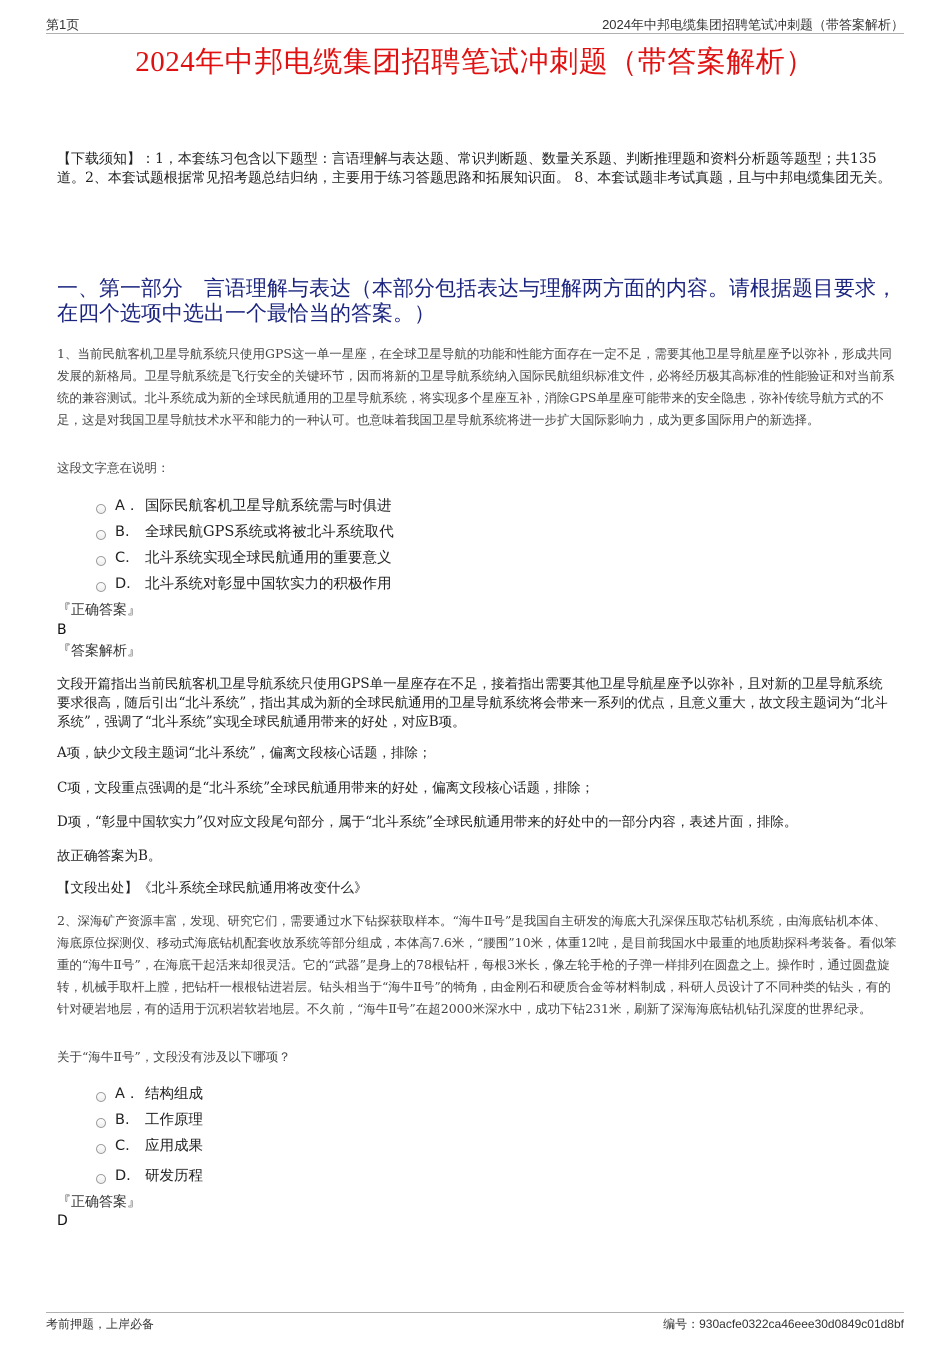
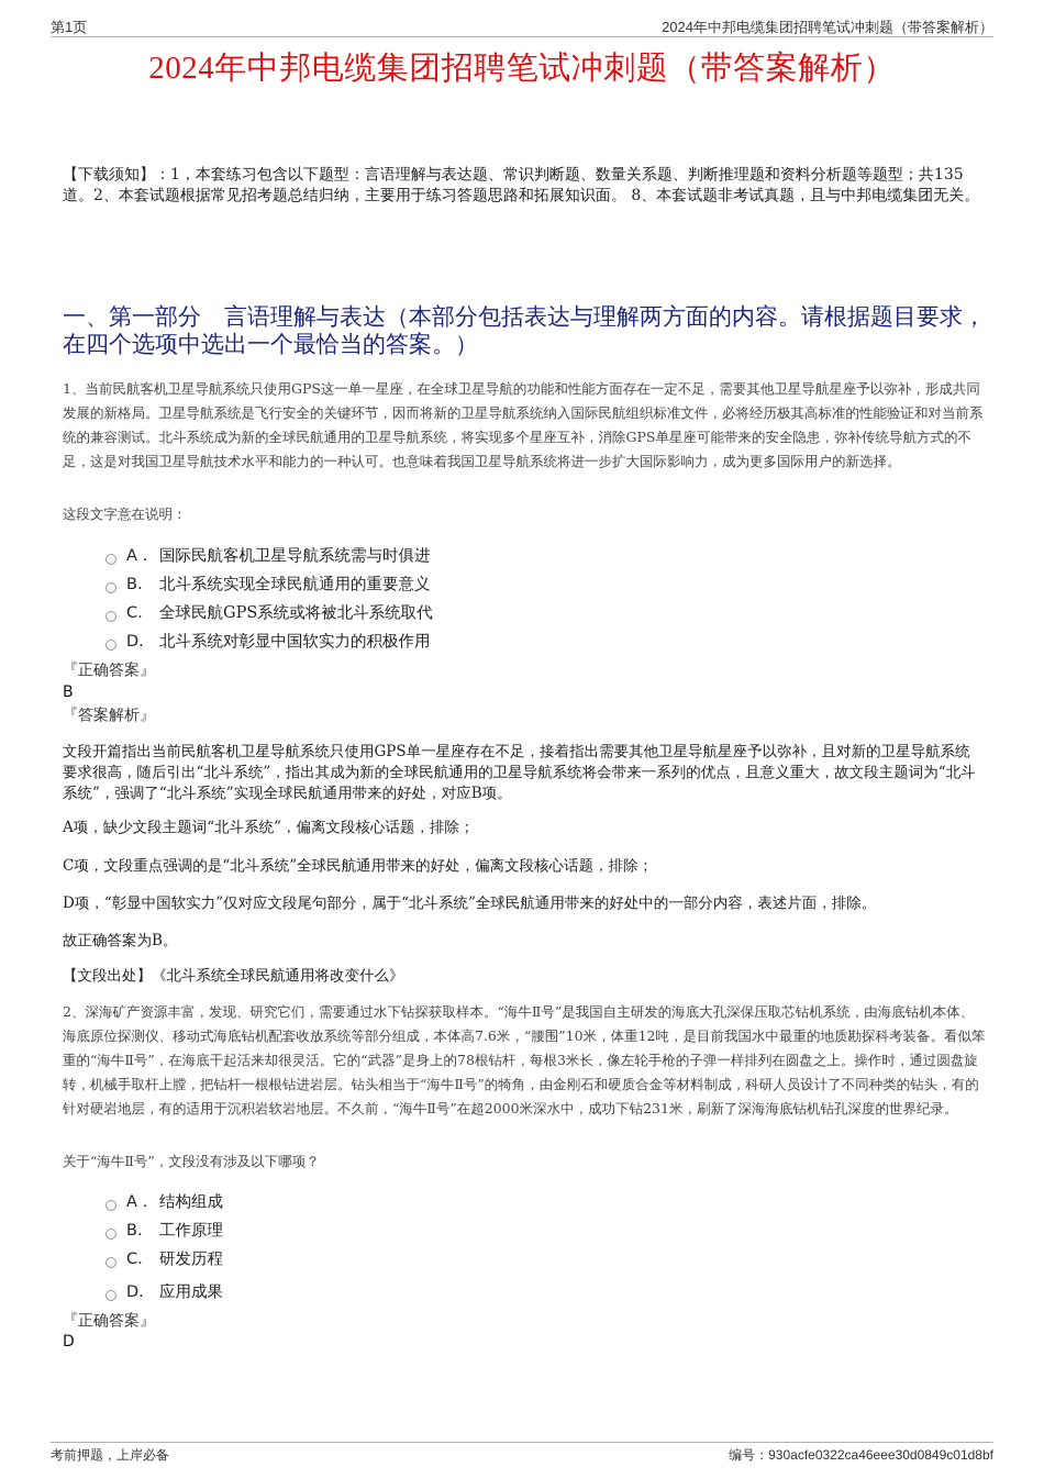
  第1页
  2024年中邦电缆集团招聘笔试冲刺题（带答案解析）
  2024年中邦电缆集团招聘笔试冲刺题（带答案解析）
  【下载须知】：1，本套练习包含以下题型：言语理解与表达题、常识判断题、数量关系题、判断推理题和资料分析题等题型；共135道。2、本套试题根据常见招考题总结归纳，主要用于练习答题思路和拓展知识面。 8、本套试题非考试真题，且与中邦电缆集团无关。
  一、第一部分 言语理解与表达（本部分包括表达与理解两方面的内容。请根据题目要求，在四个选项中选出一个最恰当的答案。）
  1、当前民航客机卫星导航系统只使用GPS这一单一星座，在全球卫星导航的功能和性能方面存在一定不足，需要其他卫星导航星座予以弥补，形成共同发展的新格局。卫星导航系统是飞行安全的关键环节，因而将新的卫星导航系统纳入国际民航组织标准文件，必将经历极其高标准的性能验证和对当前系统的兼容测试。北斗系统成为新的全球民航通用的卫星导航系统，将实现多个星座互补，消除GPS单星座可能带来的安全隐患，弥补传统导航方式的不足，这是对我国卫星导航技术水平和能力的一种认可。也意味着我国卫星导航系统将进一步扩大国际影响力，成为更多国际用户的新选择。
  这段文字意在说明：
  A．
  国际民航客机卫星导航系统需与时俱进
  B.
- 全球民航GPS系统或将被北斗系统取代
+ 北斗系统实现全球民航通用的重要意义
  C.
- 北斗系统实现全球民航通用的重要意义
+ 全球民航GPS系统或将被北斗系统取代
  D.
  北斗系统对彰显中国软实力的积极作用
  『正确答案』
  B
  『答案解析』
  文段开篇指出当前民航客机卫星导航系统只使用GPS单一星座存在不足，接着指出需要其他卫星导航星座予以弥补，且对新的卫星导航系统要求很高，随后引出“北斗系统”，指出其成为新的全球民航通用的卫星导航系统将会带来一系列的优点，且意义重大，故文段主题词为“北斗系统”，强调了“北斗系统”实现全球民航通用带来的好处，对应B项。
  A项，缺少文段主题词“北斗系统”，偏离文段核心话题，排除；
  C项，文段重点强调的是“北斗系统”全球民航通用带来的好处，偏离文段核心话题，排除；
  D项，“彰显中国软实力”仅对应文段尾句部分，属于“北斗系统”全球民航通用带来的好处中的一部分内容，表述片面，排除。
  故正确答案为B。
  【文段出处】《北斗系统全球民航通用将改变什么》
  2、深海矿产资源丰富，发现、研究它们，需要通过水下钻探获取样本。“海牛Ⅱ号”是我国自主研发的海底大孔深保压取芯钻机系统，由海底钻机本体、海底原位探测仪、移动式海底钻机配套收放系统等部分组成，本体高7.6米，“腰围”10米，体重12吨，是目前我国水中最重的地质勘探科考装备。看似笨重的“海牛Ⅱ号”，在海底干起活来却很灵活。它的“武器”是身上的78根钻杆，每根3米长，像左轮手枪的子弹一样排列在圆盘之上。操作时，通过圆盘旋转，机械手取杆上膛，把钻杆一根根钻进岩层。钻头相当于“海牛Ⅱ号”的犄角，由金刚石和硬质合金等材料制成，科研人员设计了不同种类的钻头，有的针对硬岩地层，有的适用于沉积岩软岩地层。不久前，“海牛Ⅱ号”在超2000米深水中，成功下钻231米，刷新了深海海底钻机钻孔深度的世界纪录。
  关于“海牛Ⅱ号”，文段没有涉及以下哪项？
  A．
  结构组成
  B.
  工作原理
  C.
- 应用成果
+ 研发历程
  D.
- 研发历程
+ 应用成果
  『正确答案』
  D
  考前押题，上岸必备
  编号：930acfe0322ca46eee30d0849c01d8bf
